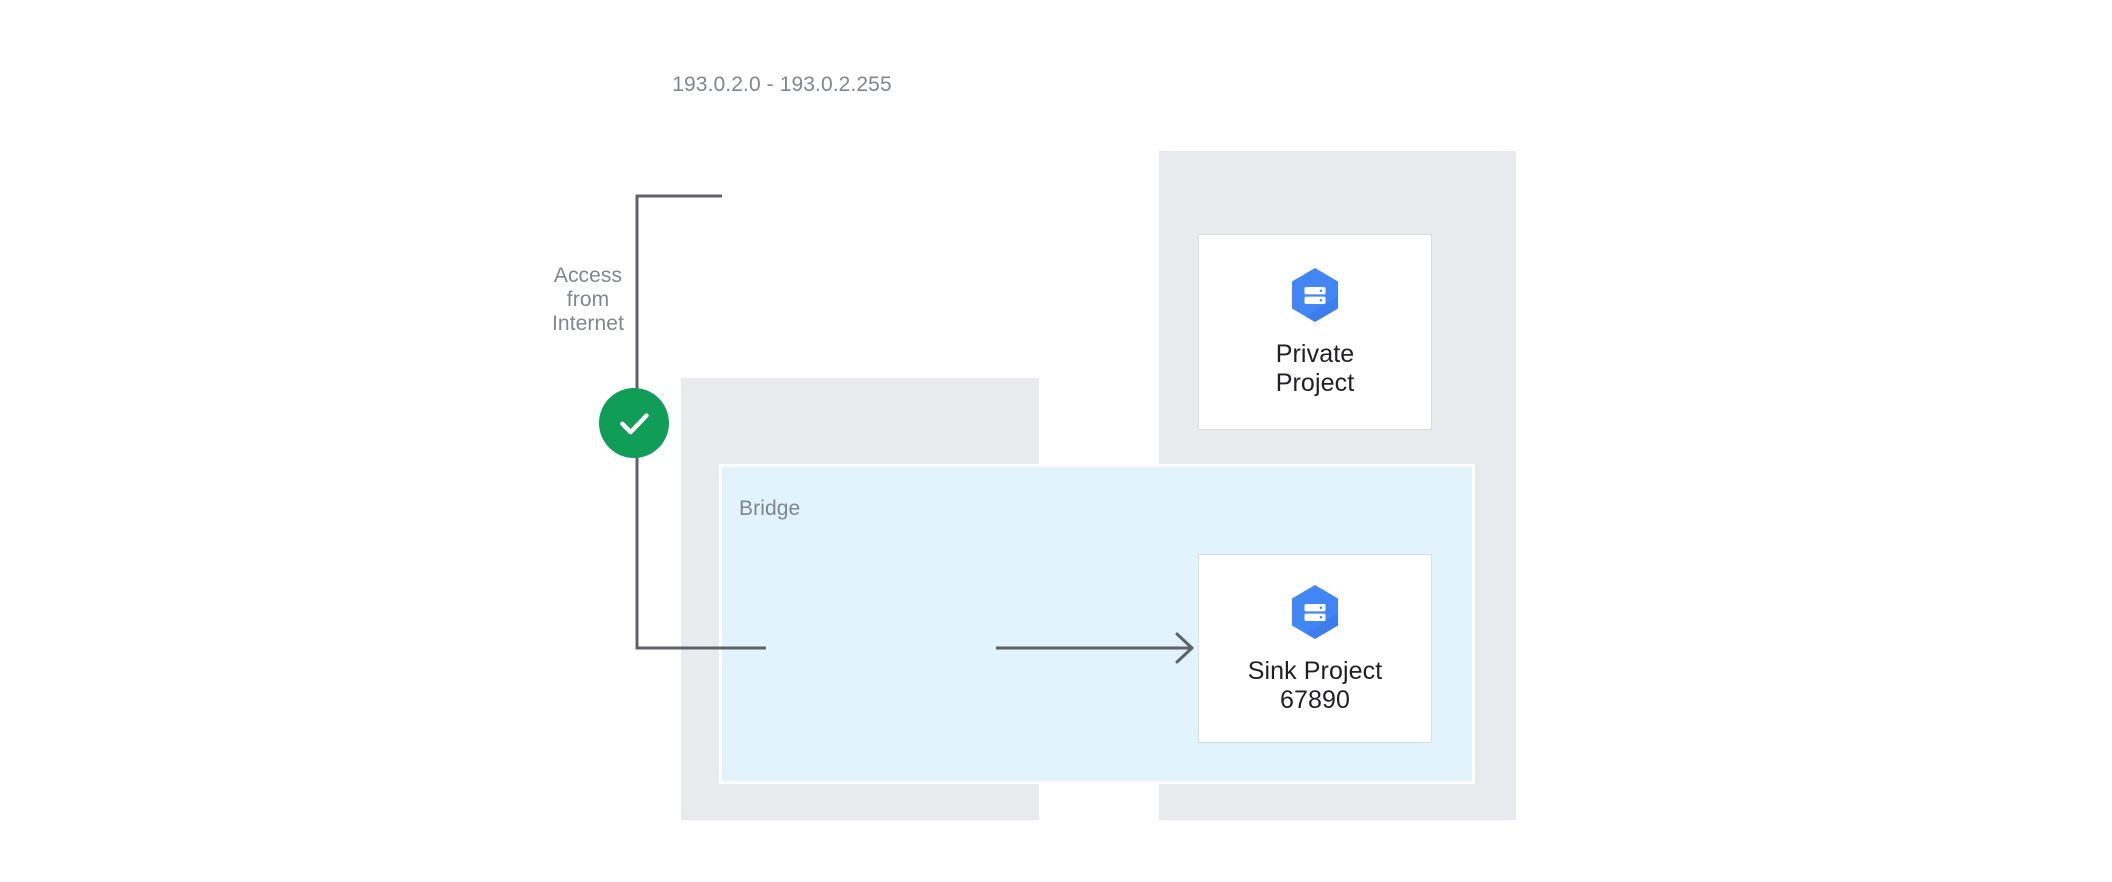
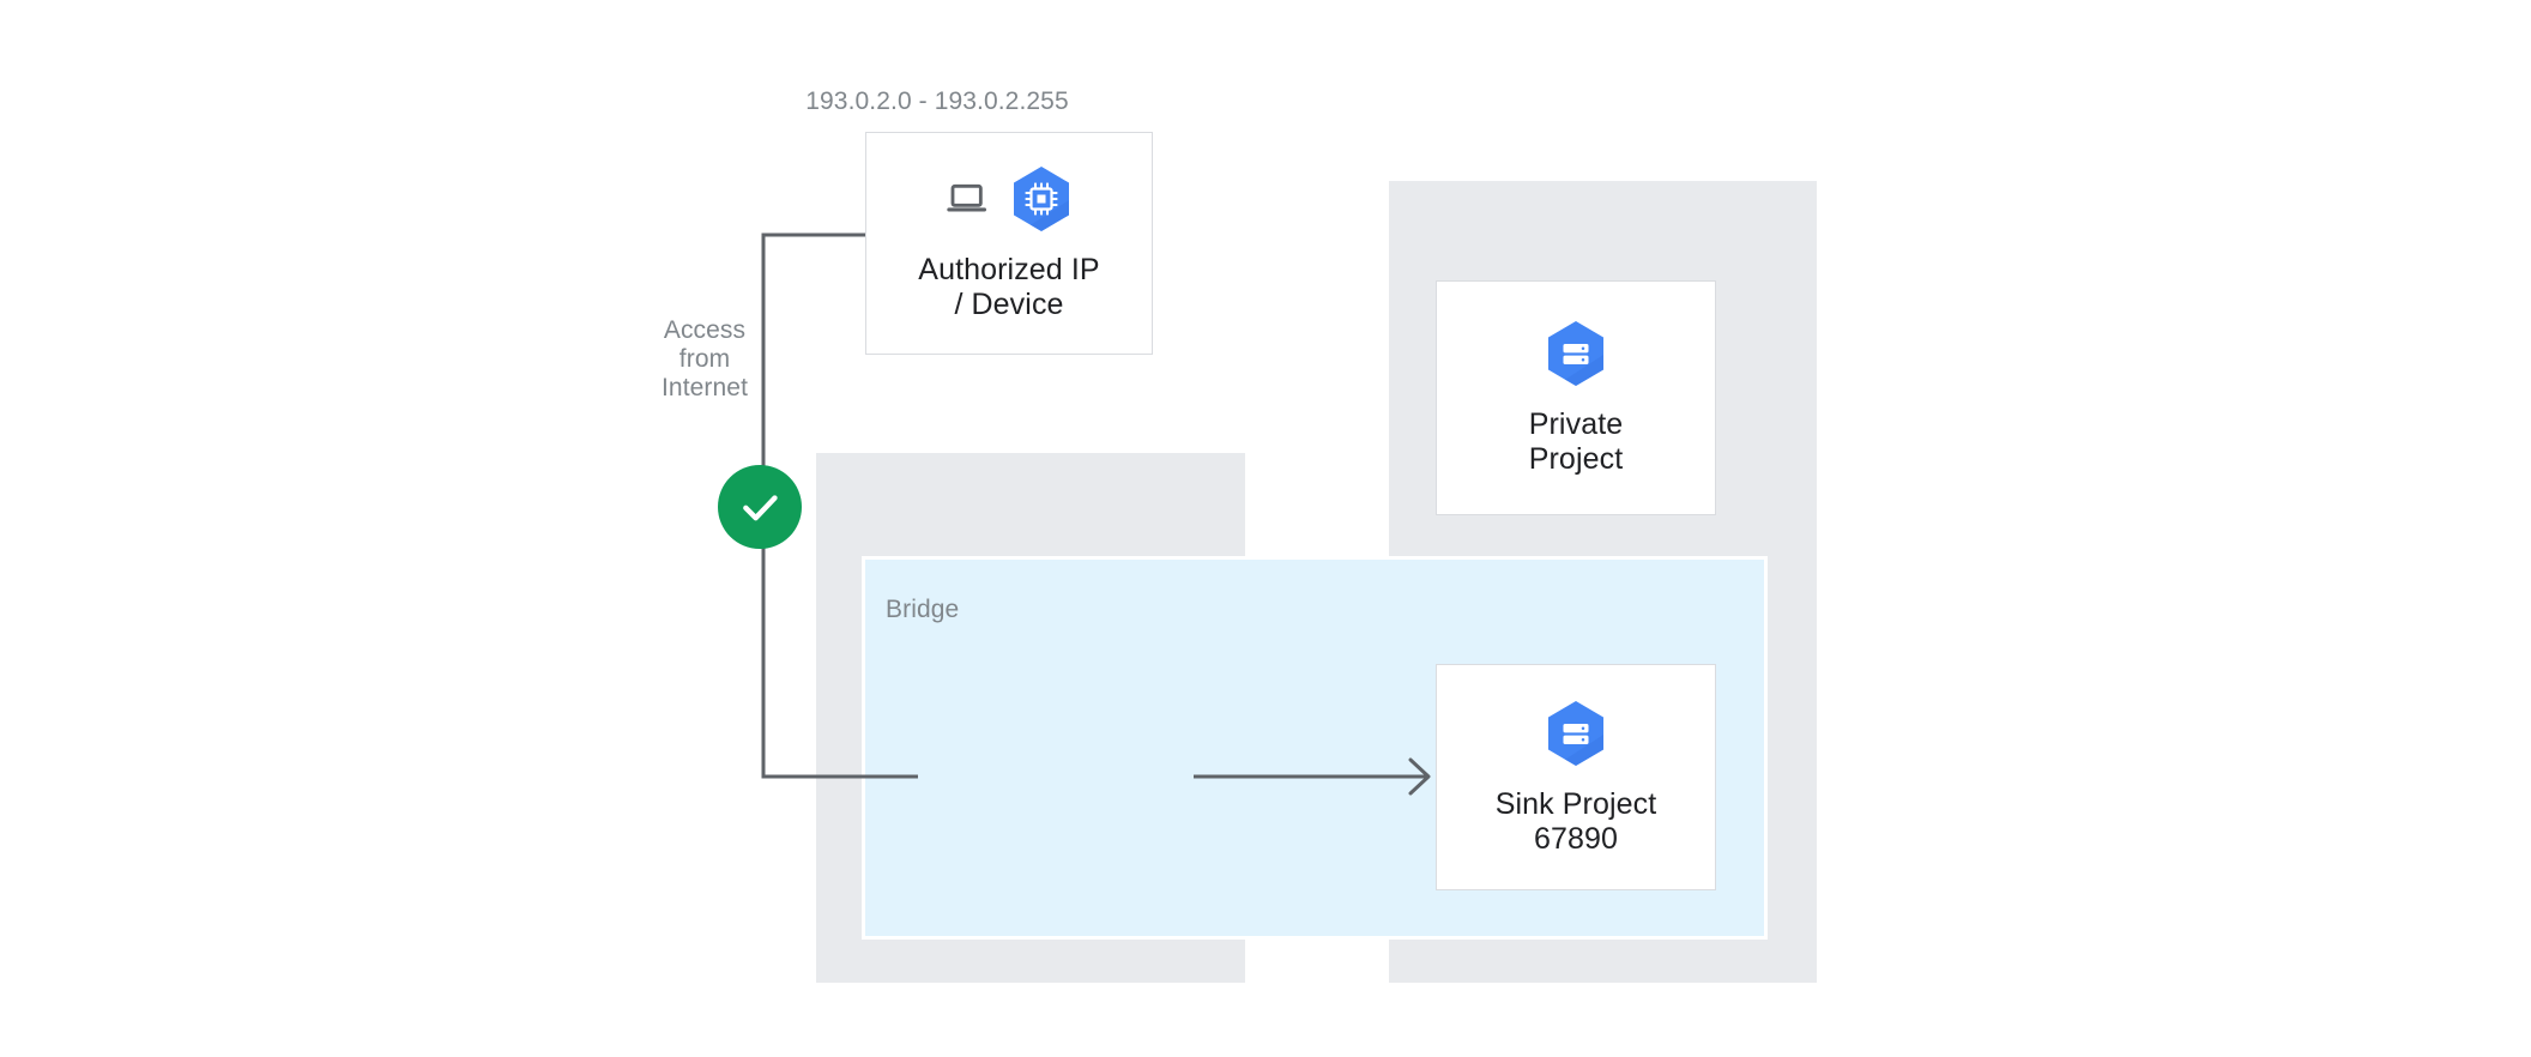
  Bridge
  193.0.2.0 - 193.0.2.255
  Access
  from
  Internet
+ Authorized IP
+ / Device
  Private
  Project
  Sink Project
  67890
